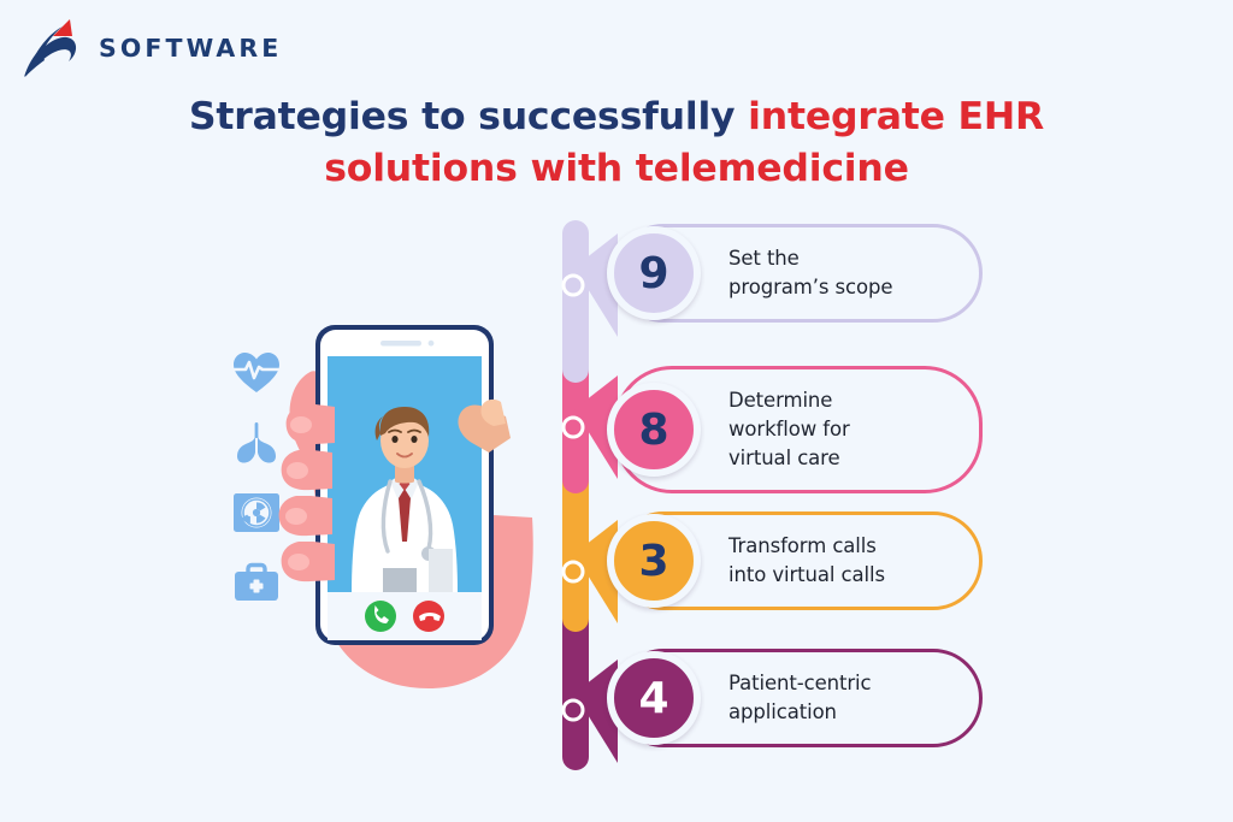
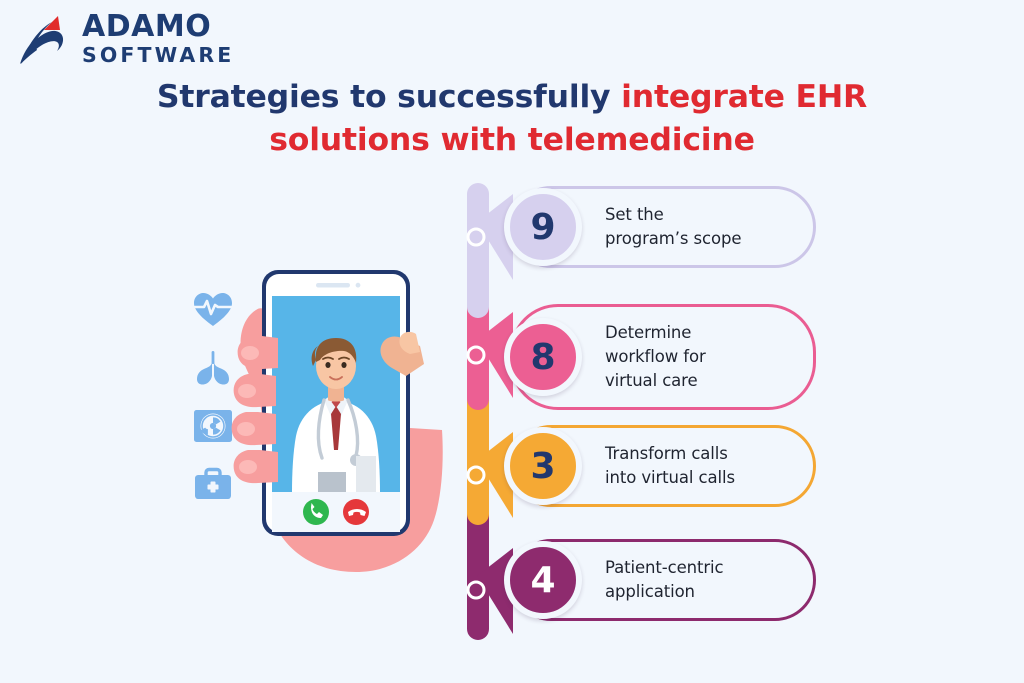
+ ADAMO
  SOFTWARE
  Strategies to successfully integrate EHR
  solutions with telemedicine
  Set the
  program’s scope
  9
  Determine
  workflow for
  virtual care
  8
  Transform calls
  into virtual calls
  3
  Patient-centric
  application
  4
